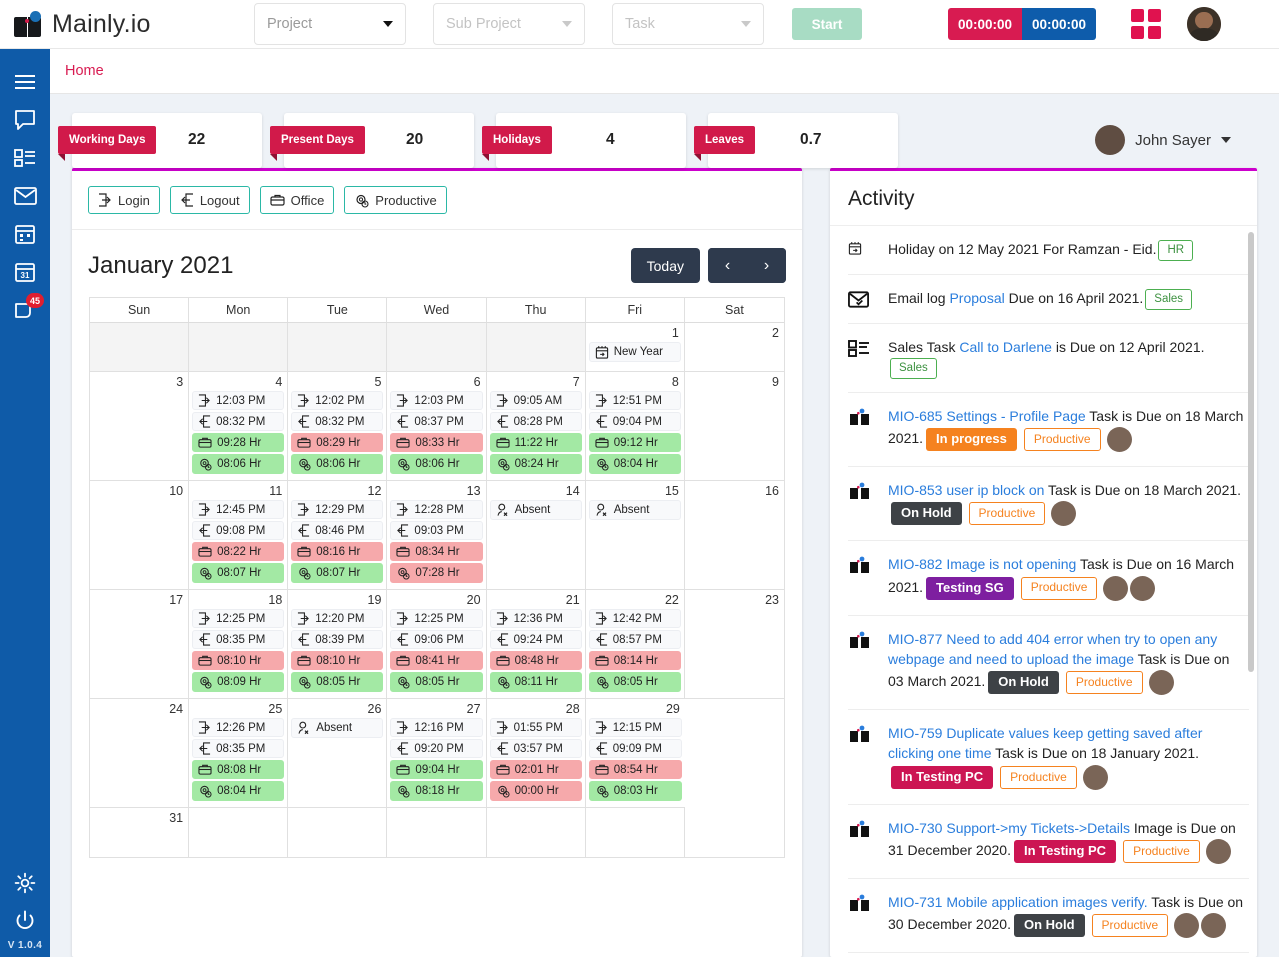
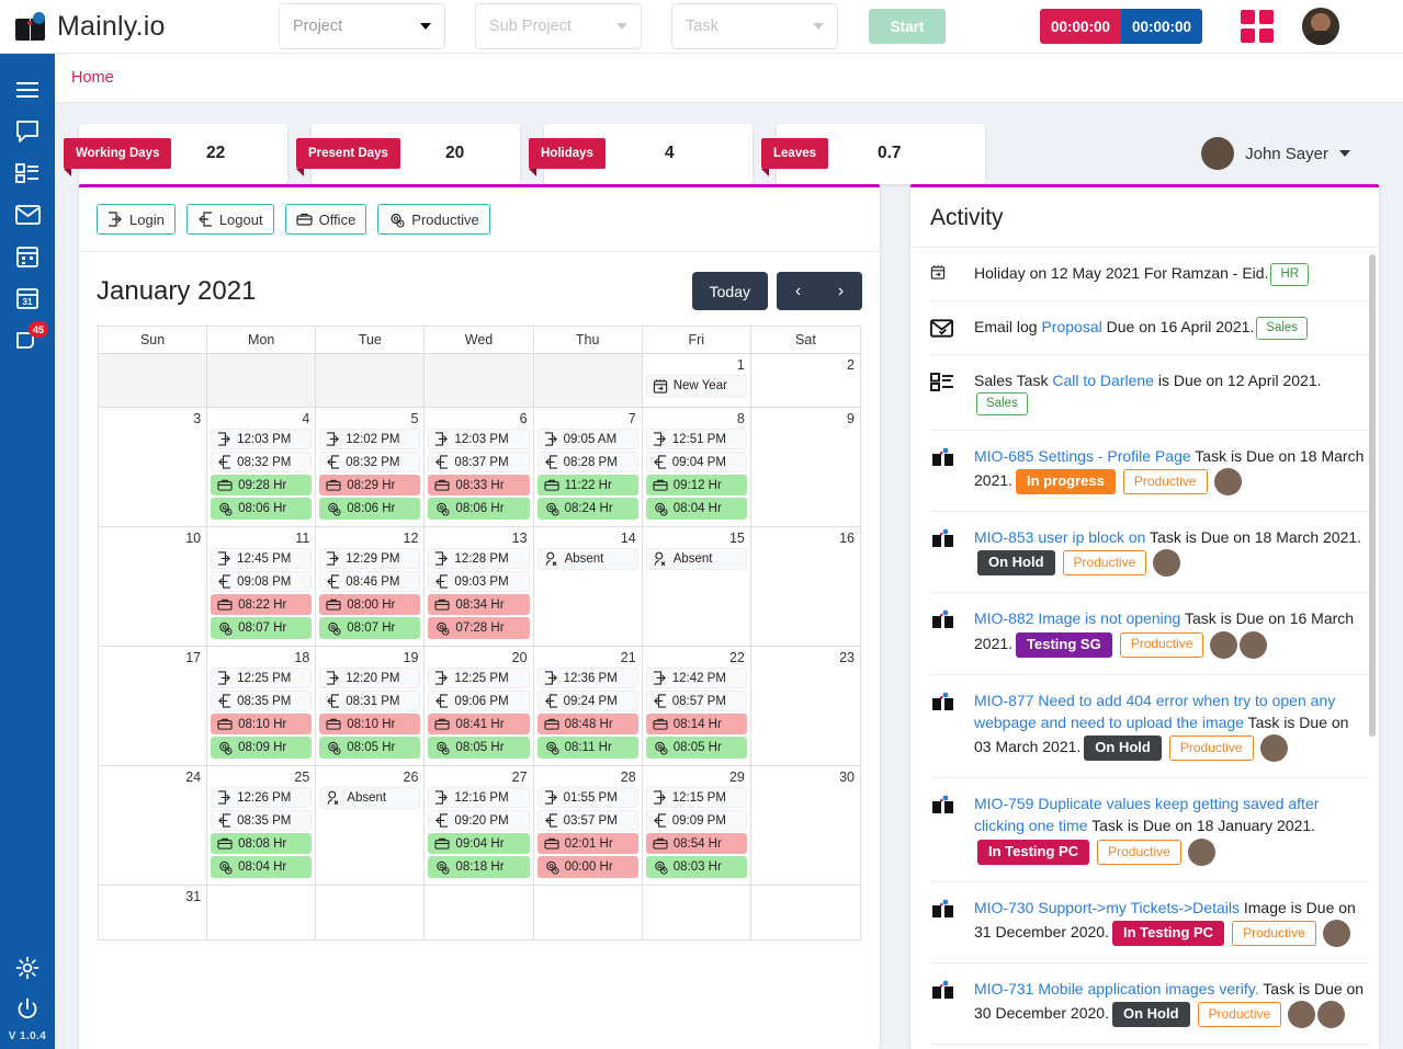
  Mainly.io
  Project
  Sub Project
  Task
  Start
  00:00:00
  00:00:00
  31
  45
  V 1.0.4
  Home
  Working Days
  22
  Present Days
  20
  Holidays
  4
  Leaves
  0.7
  John Sayer
  Login
  Logout
  Office
  Productive
  January 2021
  Today
  ‹
  ›
  Sun
  Mon
  Tue
  Wed
  Thu
  Fri
  Sat
  1
  New Year
  2
  3
  4
  12:03 PM
  08:32 PM
  09:28 Hr
  08:06 Hr
  5
  12:02 PM
  08:32 PM
  08:29 Hr
  08:06 Hr
  6
  12:03 PM
  08:37 PM
  08:33 Hr
  08:06 Hr
  7
  09:05 AM
  08:28 PM
  11:22 Hr
  08:24 Hr
  8
  12:51 PM
  09:04 PM
  09:12 Hr
  08:04 Hr
  9
  10
  11
  12:45 PM
  09:08 PM
  08:22 Hr
  08:07 Hr
  12
  12:29 PM
  08:46 PM
- 08:16 Hr
+ 08:00 Hr
  08:07 Hr
  13
  12:28 PM
  09:03 PM
  08:34 Hr
  07:28 Hr
  14
  Absent
  15
  Absent
  16
  17
  18
  12:25 PM
  08:35 PM
  08:10 Hr
  08:09 Hr
  19
  12:20 PM
- 08:39 PM
+ 08:31 PM
  08:10 Hr
  08:05 Hr
  20
  12:25 PM
  09:06 PM
  08:41 Hr
  08:05 Hr
  21
  12:36 PM
  09:24 PM
  08:48 Hr
  08:11 Hr
  22
  12:42 PM
  08:57 PM
  08:14 Hr
  08:05 Hr
  23
  24
  25
  12:26 PM
  08:35 PM
  08:08 Hr
  08:04 Hr
  26
  Absent
  27
  12:16 PM
  09:20 PM
  09:04 Hr
  08:18 Hr
  28
  01:55 PM
  03:57 PM
  02:01 Hr
  00:00 Hr
  29
  12:15 PM
  09:09 PM
  08:54 Hr
  08:03 Hr
+ 30
  31
  Activity
  Holiday on 12 May 2021 For Ramzan - Eid. HR
  Email log Proposal Due on 16 April 2021. Sales
  Sales Task Call to Darlene is Due on 12 April 2021.Sales
  MIO-685 Settings - Profile Page Task is Due on 18 March 2021. In progress Productive
  MIO-853 user ip block on Task is Due on 18 March 2021.On Hold Productive
  MIO-882 Image is not opening Task is Due on 16 March 2021. Testing SG Productive
  MIO-877 Need to add 404 error when try to open any webpage and need to upload the image Task is Due on 03 March 2021. On Hold Productive
  MIO-759 Duplicate values keep getting saved after clicking one time Task is Due on 18 January 2021.In Testing PC Productive
  MIO-730 Support->my Tickets->Details Image is Due on 31 December 2020. In Testing PC Productive
  MIO-731 Mobile application images verify. Task is Due on 30 December 2020. On Hold Productive
